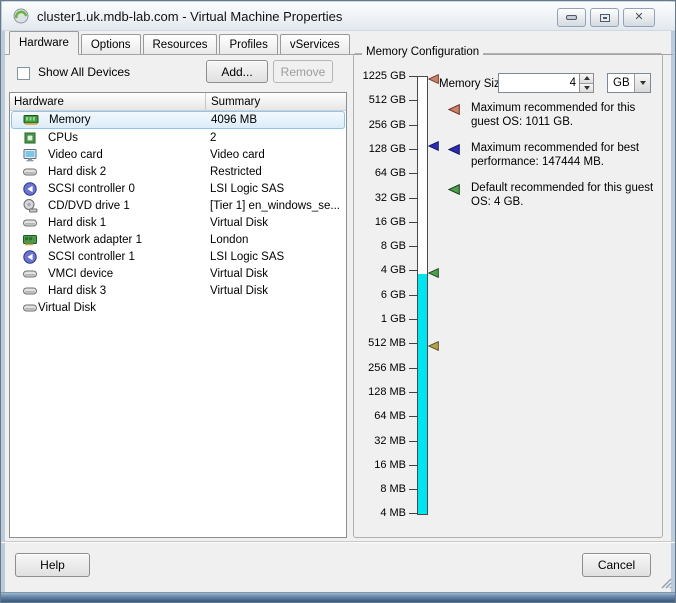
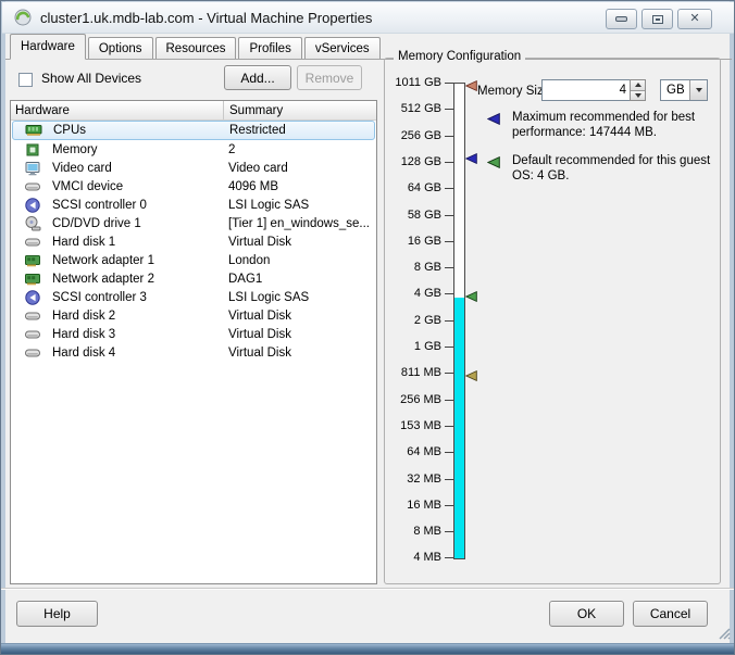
  cluster1.uk.mdb-lab.com - Virtual Machine Properties
  ✕
  Hardware
  Options
  Resources
  Profiles
  vServices
  Show All Devices
  Add...
  Remove
  Hardware
  Summary
- Memory
+ CPUs
- 4096 MB
+ Restricted
- CPUs
+ Memory
  2
  Video card
  Video card
- Hard disk 2
+ VMCI device
- Restricted
+ 4096 MB
  SCSI controller 0
  LSI Logic SAS
  CD/DVD drive 1
  [Tier 1] en_windows_se...
  Hard disk 1
  Virtual Disk
  Network adapter 1
  London
+ Network adapter 2
+ DAG1
- SCSI controller 1
+ SCSI controller 3
  LSI Logic SAS
- VMCI device
+ Hard disk 2
  Virtual Disk
  Hard disk 3
  Virtual Disk
+ Hard disk 4
  Virtual Disk
  Memory Configuration
- 1225 GB
+ 1011 GB
  512 GB
  256 GB
  128 GB
  64 GB
- 32 GB
+ 58 GB
  16 GB
  8 GB
  4 GB
- 6 GB
+ 2 GB
  1 GB
- 512 MB
+ 811 MB
  256 MB
- 128 MB
+ 153 MB
  64 MB
  32 MB
  16 MB
  8 MB
  4 MB
  Memory Siz
  4
  GB
- Maximum recommended for this guest OS: 1011 GB.
  Maximum recommended for best performance: 147444 MB.
  Default recommended for this guest OS: 4 GB.
  Help
+ OK
  Cancel
